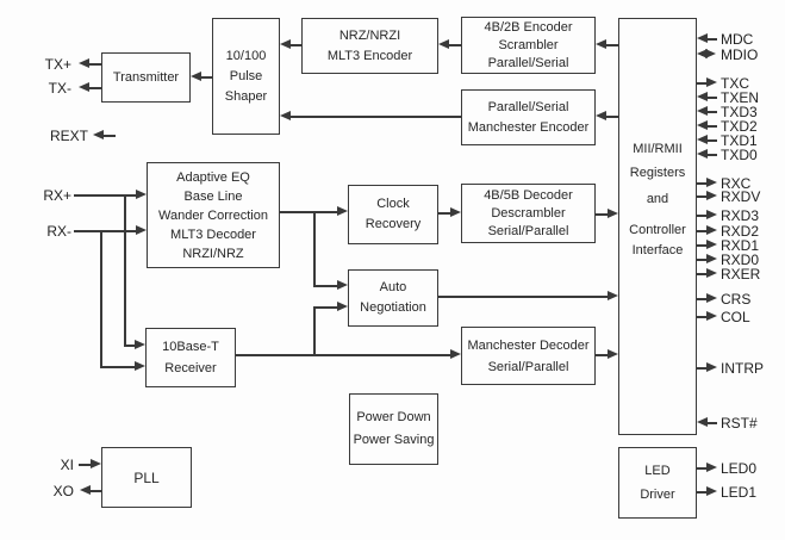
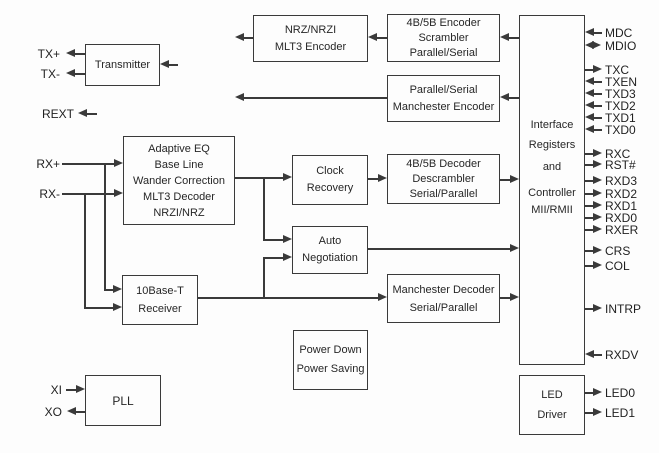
  Transmitter
- 10/100
- Pulse
- Shaper
  NRZ/NRZI
  MLT3 Encoder
- 4B/2B Encoder
+ 4B/5B Encoder
  Scrambler
  Parallel/Serial
  Parallel/Serial
  Manchester Encoder
- MII/RMII
+ Interface
  Registers
  and
  Controller
- Interface
+ MII/RMII
  Adaptive EQ
  Base Line
  Wander Correction
  MLT3 Decoder
  NRZI/NRZ
  Clock
  Recovery
  4B/5B Decoder
  Descrambler
  Serial/Parallel
  Auto
  Negotiation
  10Base-T
  Receiver
  Manchester Decoder
  Serial/Parallel
  Power Down
  Power Saving
  PLL
  LED
  Driver
  TX+
  TX-
  REXT
  RX+
  RX-
  XI
  XO
  MDC
  MDIO
  TXC
  TXEN
  TXD3
  TXD2
  TXD1
  TXD0
  RXC
- RXDV
+ RST#
  RXD3
  RXD2
  RXD1
  RXD0
  RXER
  CRS
  COL
  INTRP
- RST#
+ RXDV
  LED0
  LED1
